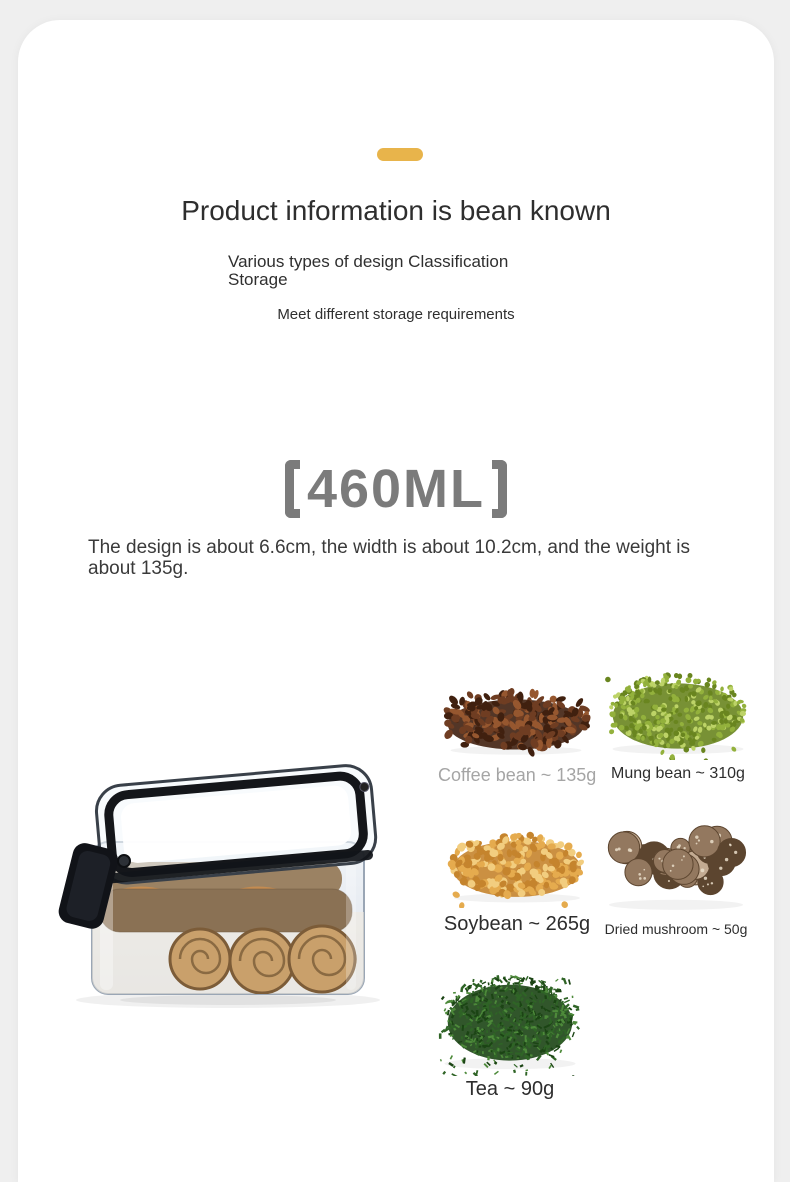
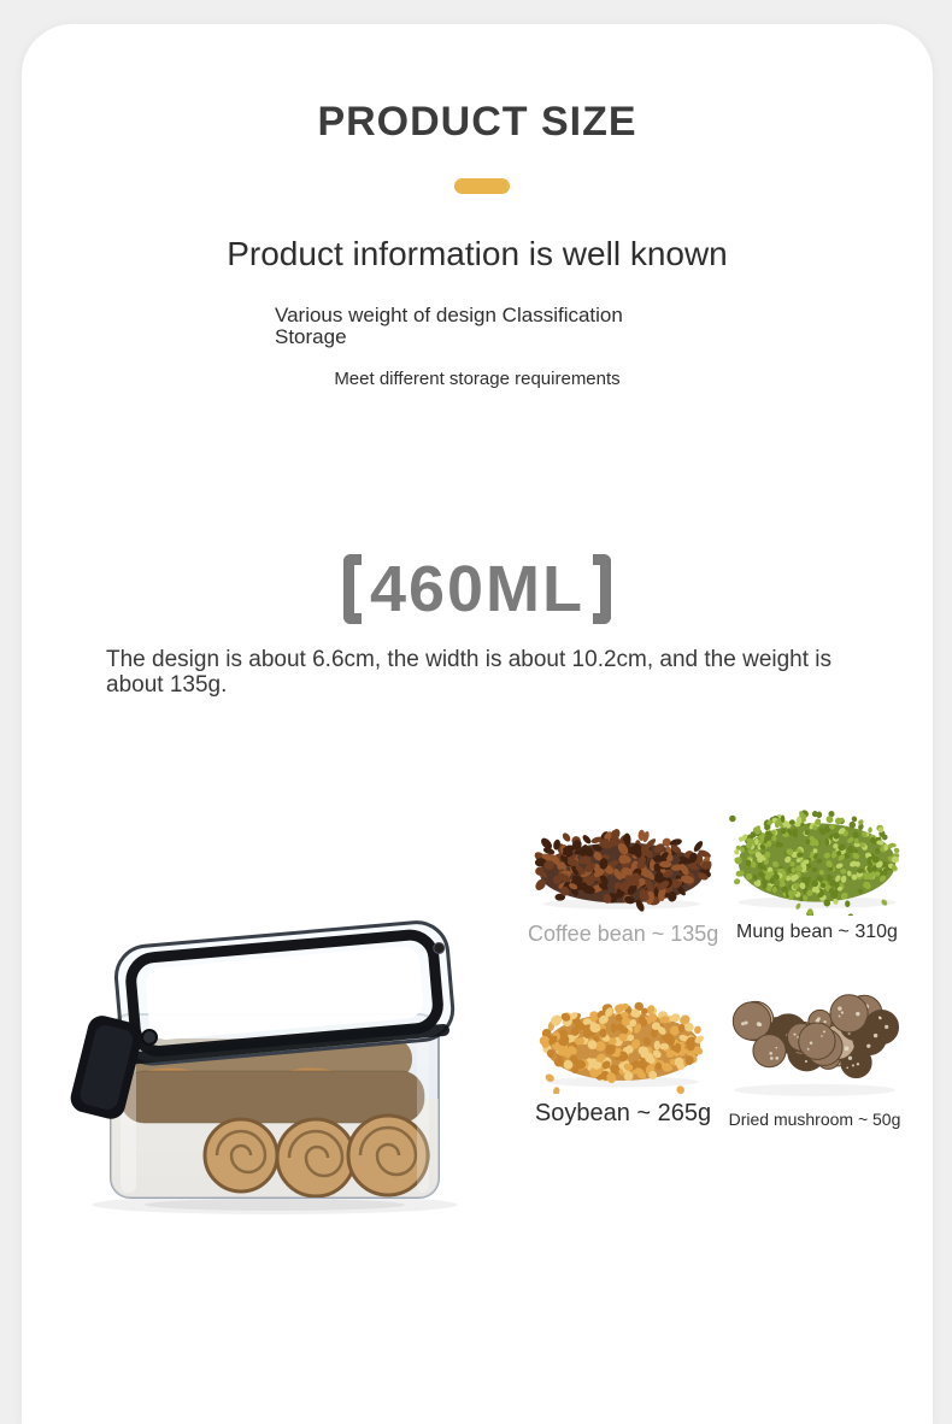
+ PRODUCT SIZE
- Product information is bean known
+ Product information is well known
- Various types of design Classification Storage
+ Various weight of design Classification Storage
  Meet different storage requirements
  460ML
  The design is about 6.6cm, the width is about 10.2cm, and the weight is about 135g.
  Coffee bean ~ 135g
  Mung bean ~ 310g
  Soybean ~ 265g
  Dried mushroom ~ 50g
- Tea ~ 90g
